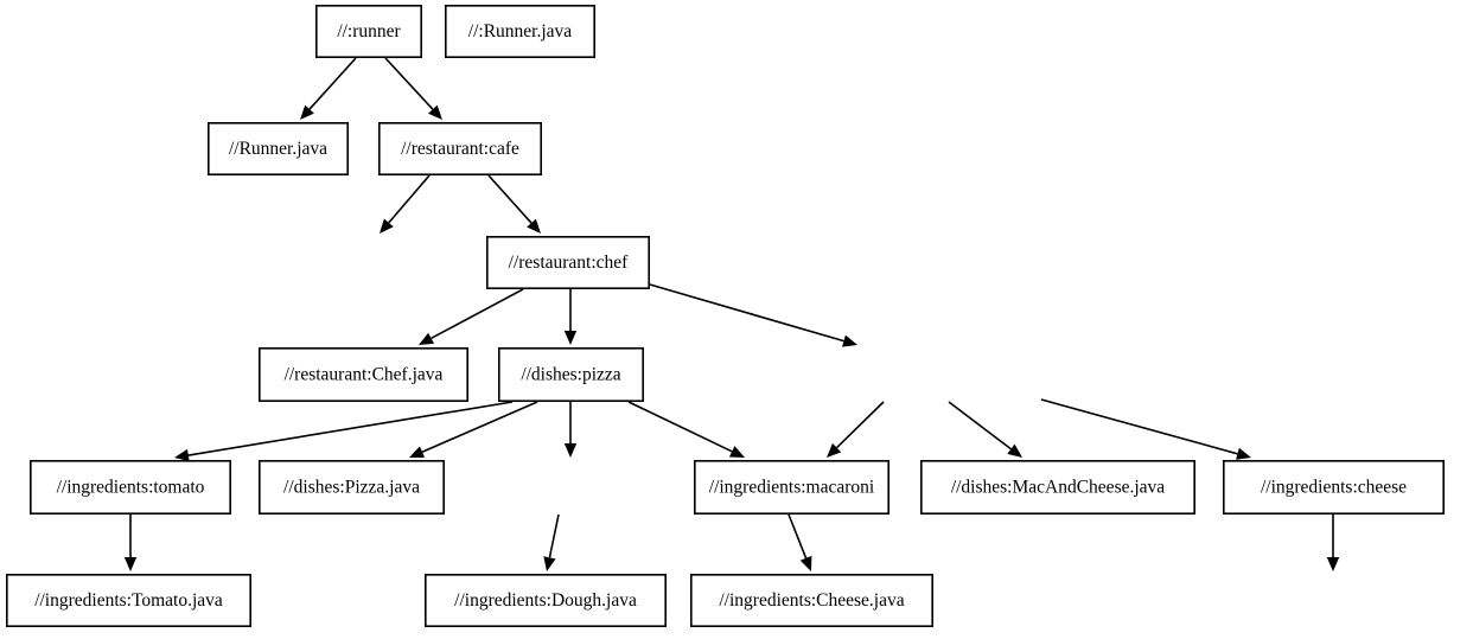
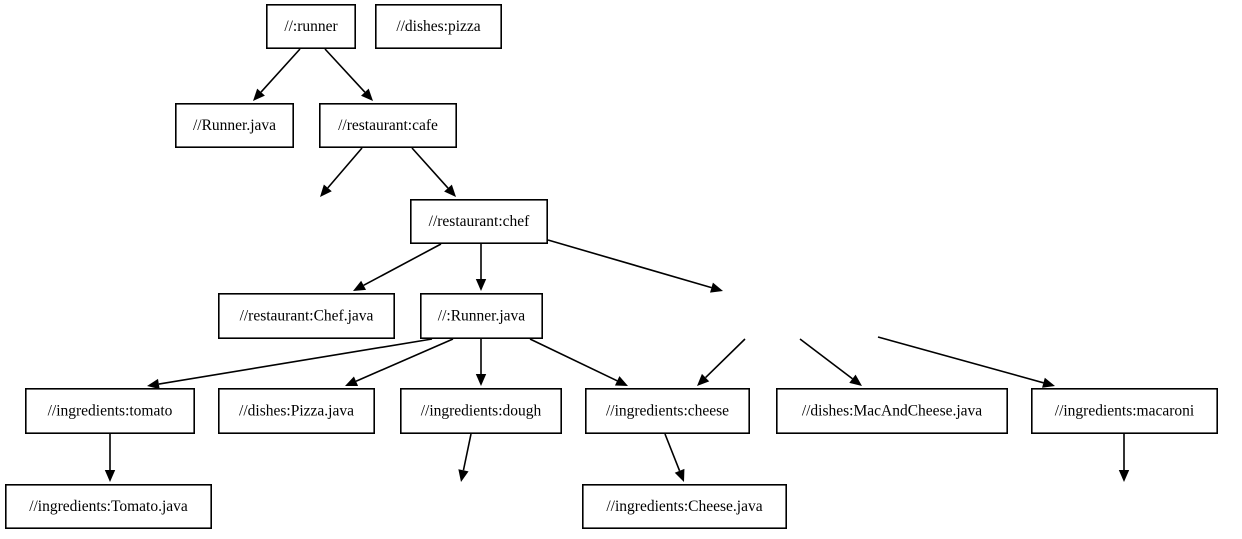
  //:runner
- //:Runner.java
+ //dishes:pizza
  //Runner.java
  //restaurant:cafe
  //restaurant:chef
  //restaurant:Chef.java
- //dishes:pizza
+ //:Runner.java
  //ingredients:tomato
  //dishes:Pizza.java
+ //ingredients:dough
- //ingredients:macaroni
+ //ingredients:cheese
  //dishes:MacAndCheese.java
- //ingredients:cheese
+ //ingredients:macaroni
  //ingredients:Tomato.java
- //ingredients:Dough.java
  //ingredients:Cheese.java
